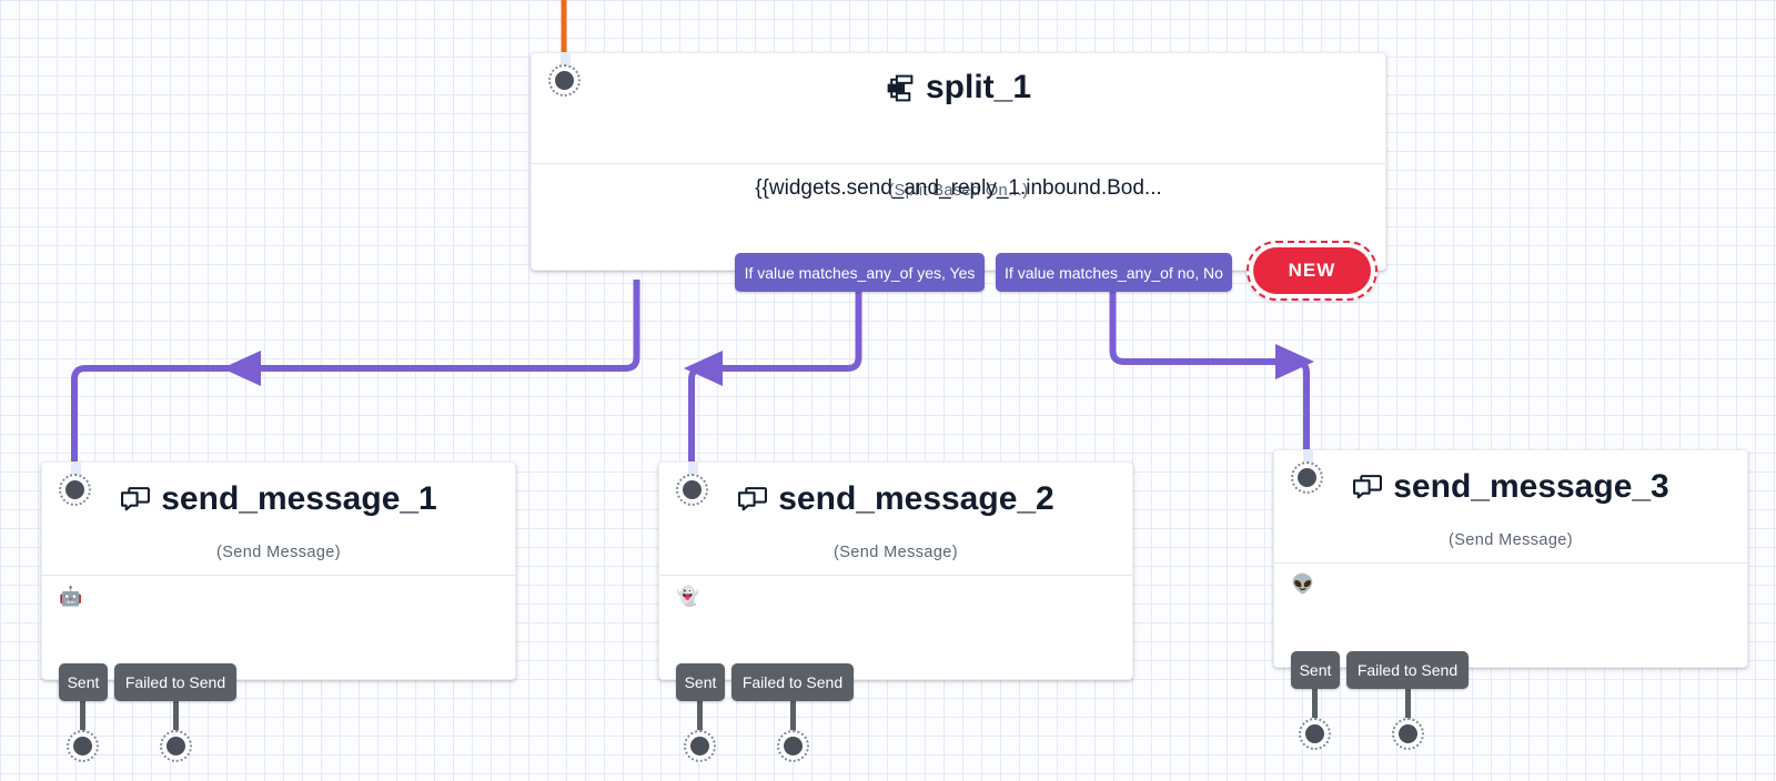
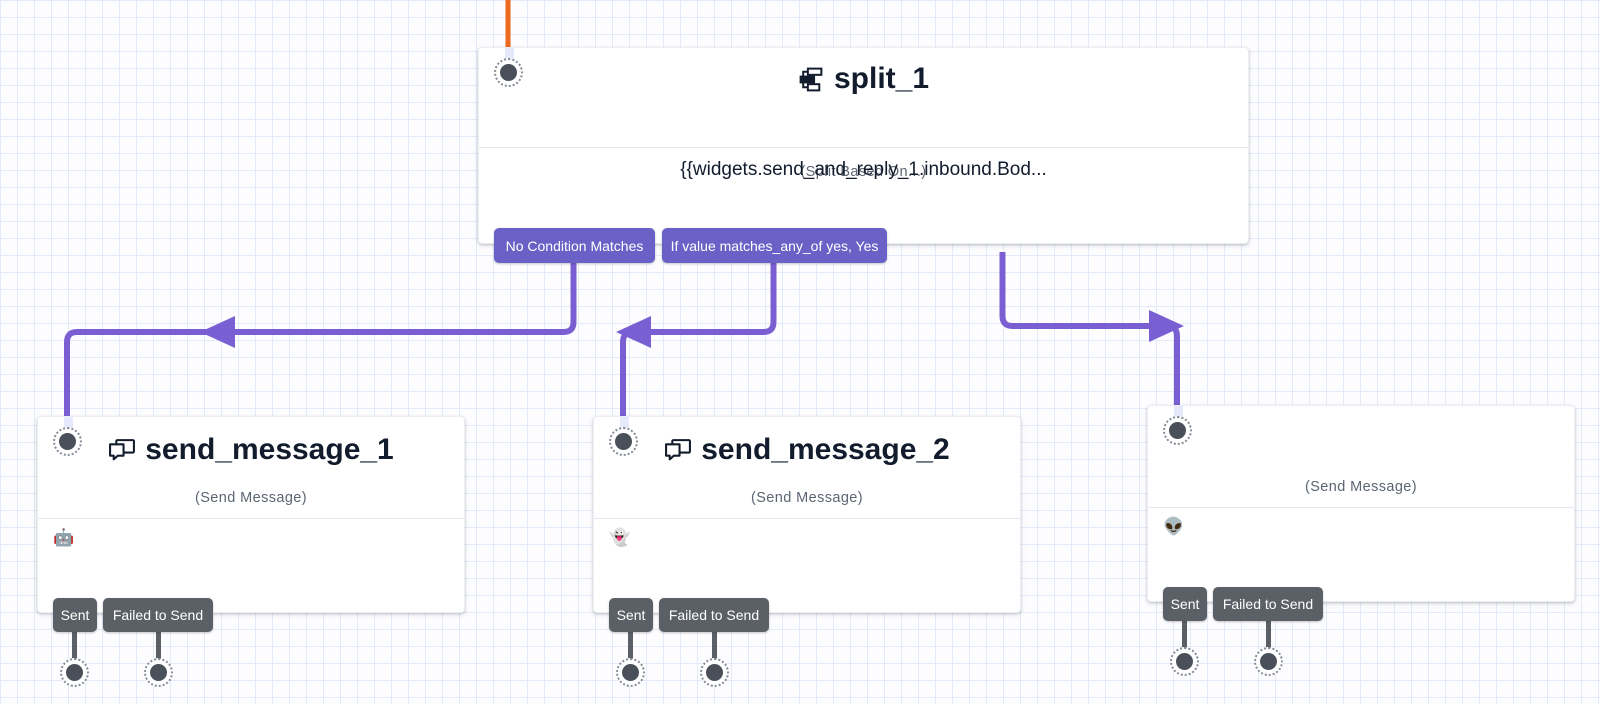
  split_1
  (Split Based On...)
  {{widgets.send_and_reply_1.inbound.Bod...
+ No Condition Matches
  If value matches_any_of yes, Yes
- If value matches_any_of no, No
- NEW
  send_message_1
  (Send Message)
  🤖
  Sent
  Failed to Send
  send_message_2
  (Send Message)
  👻
  Sent
  Failed to Send
- send_message_3
  (Send Message)
  👽
  Sent
  Failed to Send
